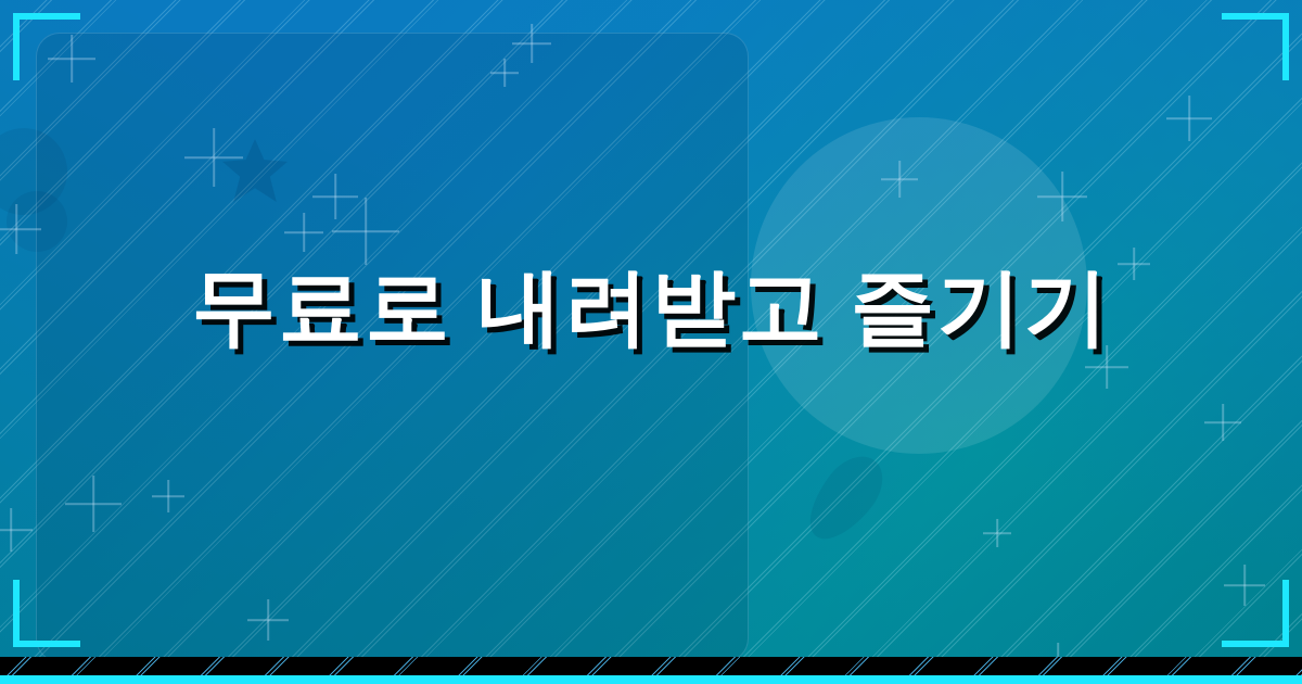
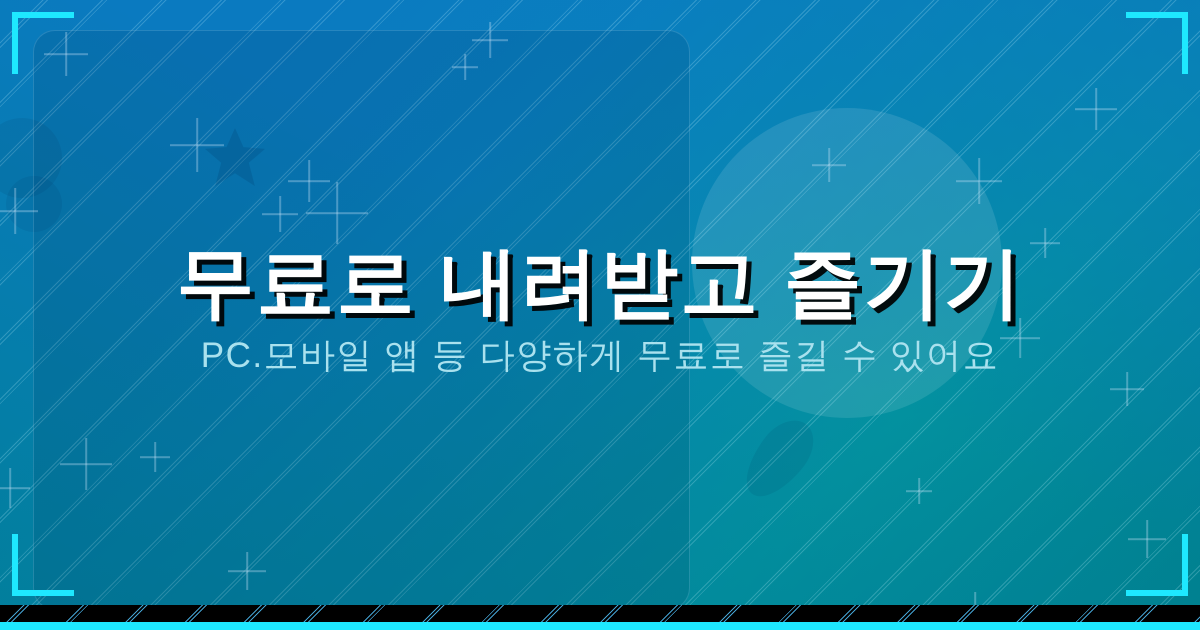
  무료로 내려받고 즐기기
+ PC.모바일 앱 등 다양하게 무료로 즐길 수 있어요
